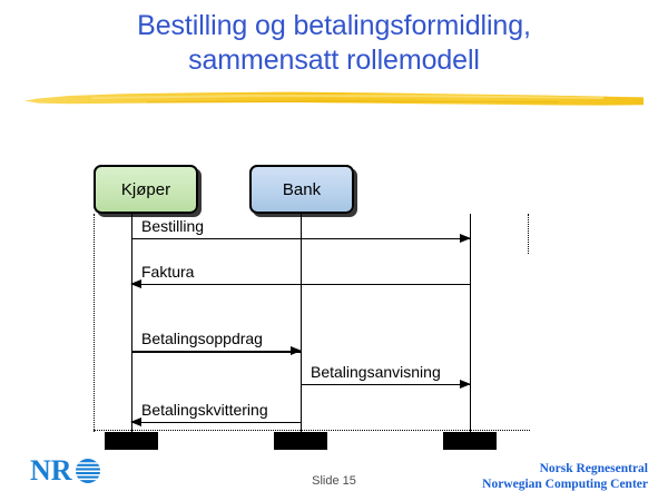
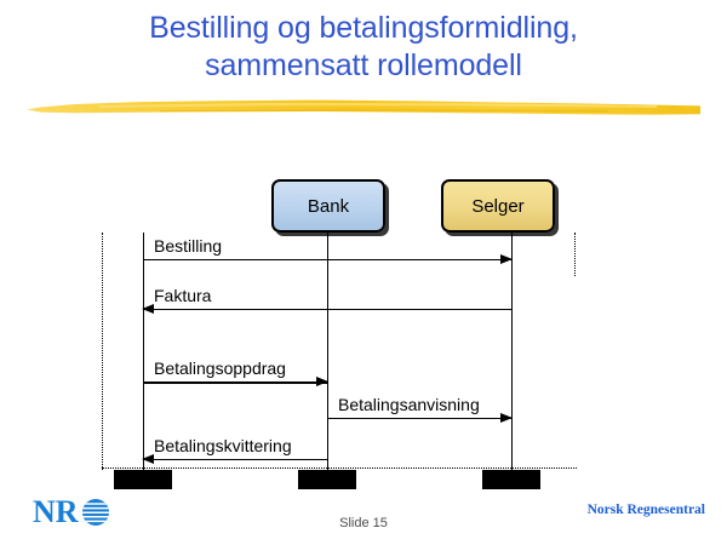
  Bestilling og betalingsformidling,
  sammensatt rollemodell
- Kjøper
  Bank
+ Selger
  Bestilling
  Faktura
  Betalingsoppdrag
  Betalingsanvisning
  Betalingskvittering
  NR
  Slide 15
  Norsk Regnesentral
- Norwegian Computing Center
